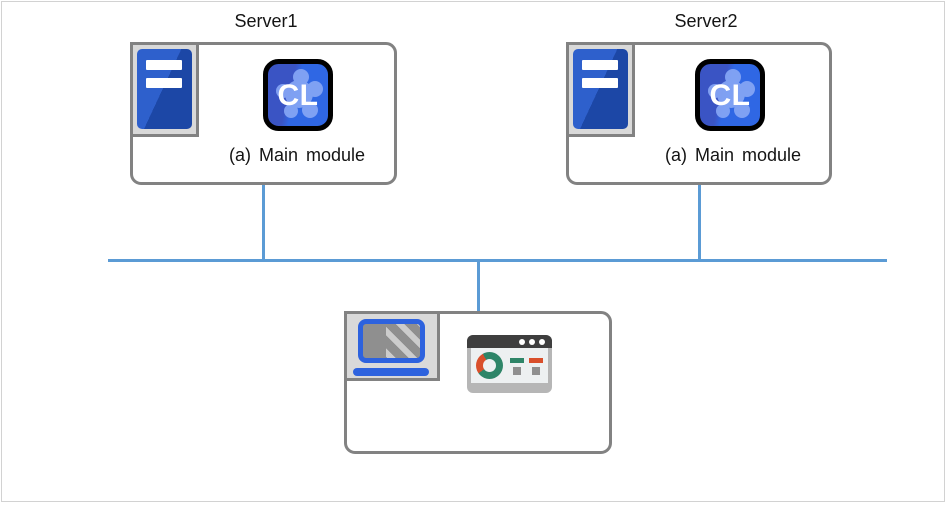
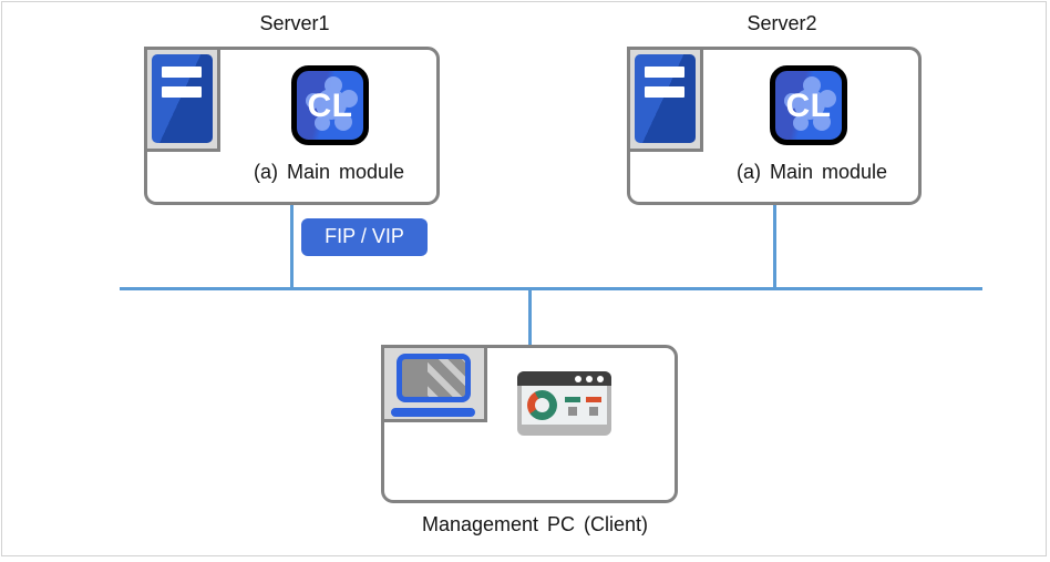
  Server1
  CL
  (a) Main module
  Server2
  CL
  (a) Main module
+ FIP / VIP
+ Management PC (Client)
